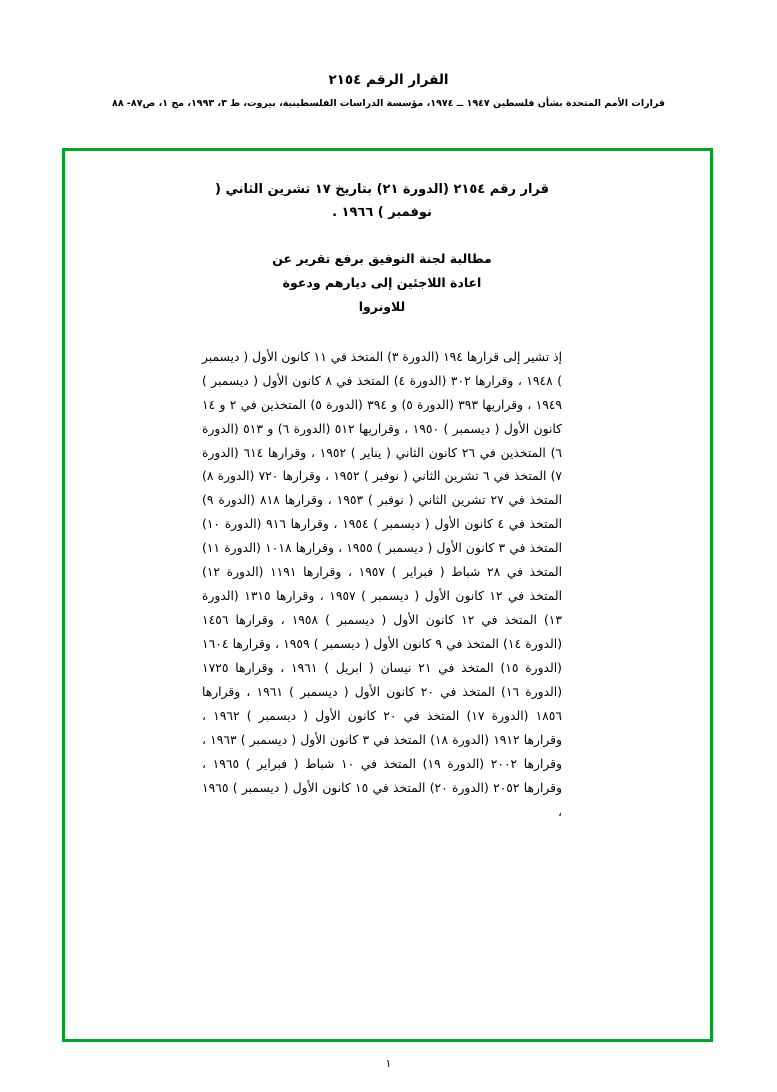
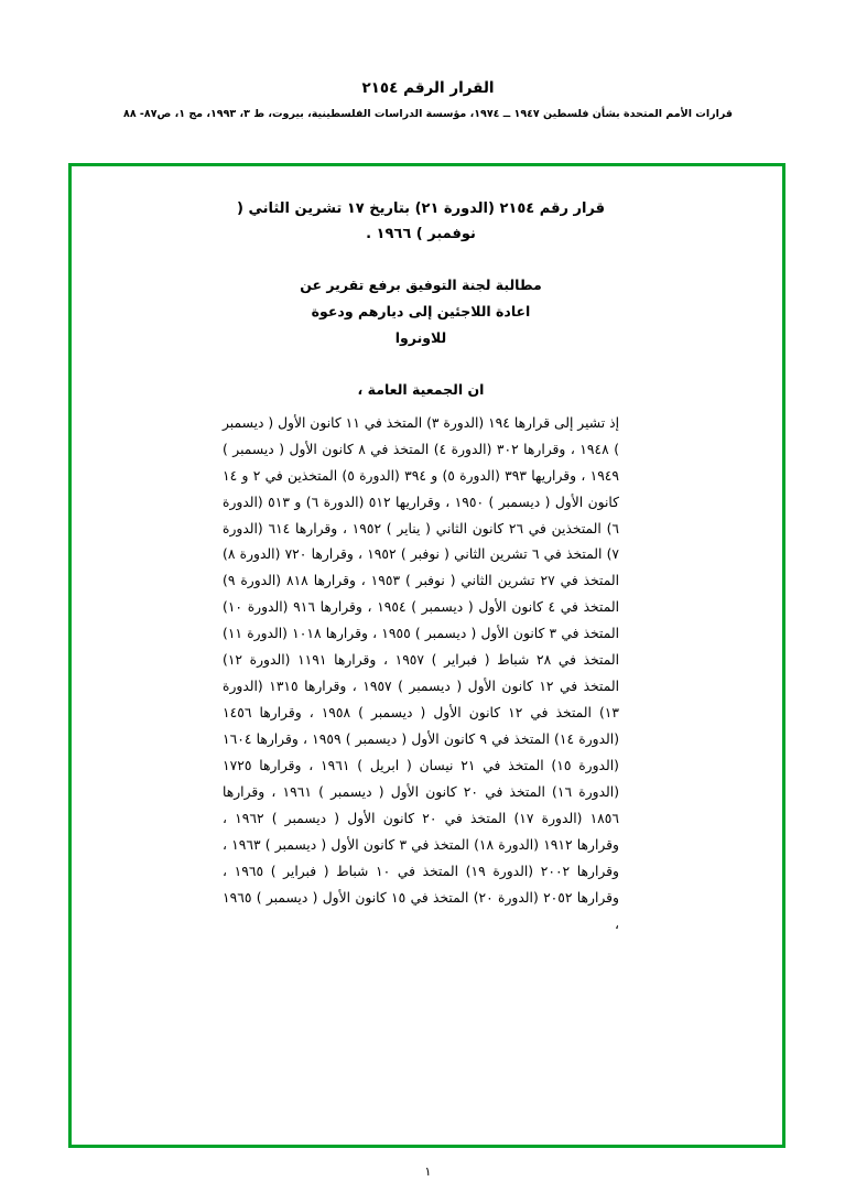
  القرار الرقم ٢١٥٤
  قرارات الأمم المتحدة بشأن فلسطين ١٩٤٧ ــ ١٩٧٤، مؤسسة الدراسات الفلسطينية، بيروت، ط ٣، ١٩٩٣، مج ١، ص٨٧- ٨٨
  قرار رقم ٢١٥٤ (الدورة ٢١) بتاريخ ١٧ تشرين الثاني ( نوفمبر ) ١٩٦٦ .
  مطالبة لجنة التوفيق برفع تقرير عن
  اعادة اللاجئين إلى ديارهم ودعوة
  للاونروا
+ ان الجمعية العامة ،
  إذ تشير إلى قرارها ١٩٤ (الدورة ٣) المتخذ في ١١ كانون الأول ( ديسمبر ) ١٩٤٨ ، وقرارها ٣٠٢ (الدورة ٤) المتخذ في ٨ كانون الأول ( ديسمبر ) ١٩٤٩ ، وقراريها ٣٩٣ (الدورة ٥) و ٣٩٤ (الدورة ٥) المتخذين في ٢ و ١٤ كانون الأول ( ديسمبر ) ١٩٥٠ ، وقراريها ٥١٢ (الدورة ٦) و ٥١٣ (الدورة ٦) المتخذين في ٢٦ كانون الثاني ( يناير ) ١٩٥٢ ، وقرارها ٦١٤ (الدورة ٧) المتخذ في ٦ تشرين الثاني ( نوفبر ) ١٩٥٢ ، وقرارها ٧٢٠ (الدورة ٨) المتخذ في ٢٧ تشرين الثاني ( نوفبر ) ١٩٥٣ ، وقرارها ٨١٨ (الدورة ٩) المتخذ في ٤ كانون الأول ( ديسمبر ) ١٩٥٤ ، وقرارها ٩١٦ (الدورة ١٠) المتخذ في ٣ كانون الأول ( ديسمبر ) ١٩٥٥ ، وقرارها ١٠١٨ (الدورة ١١) المتخذ في ٢٨ شباط ( فبراير ) ١٩٥٧ ، وقرارها ١١٩١ (الدورة ١٢) المتخذ في ١٢ كانون الأول ( ديسمبر ) ١٩٥٧ ، وقرارها ١٣١٥ (الدورة ١٣) المتخذ في ١٢ كانون الأول ( ديسمبر ) ١٩٥٨ ، وقرارها ١٤٥٦ (الدورة ١٤) المتخذ في ٩ كانون الأول ( ديسمبر ) ١٩٥٩ ، وقرارها ١٦٠٤ (الدورة ١٥) المتخذ في ٢١ نيسان ( ابريل ) ١٩٦١ ، وقرارها ١٧٢٥ (الدورة ١٦) المتخذ في ٢٠ كانون الأول ( ديسمبر ) ١٩٦١ ، وقرارها ١٨٥٦ (الدورة ١٧) المتخذ في ٢٠ كانون الأول ( ديسمبر ) ١٩٦٢ ، وقرارها ١٩١٢ (الدورة ١٨) المتخذ في ٣ كانون الأول ( ديسمبر ) ١٩٦٣ ، وقرارها ٢٠٠٢ (الدورة ١٩) المتخذ في ١٠ شباط ( فبراير ) ١٩٦٥ ، وقرارها ٢٠٥٢ (الدورة ٢٠) المتخذ في ١٥ كانون الأول ( ديسمبر ) ١٩٦٥ ،
  ١
